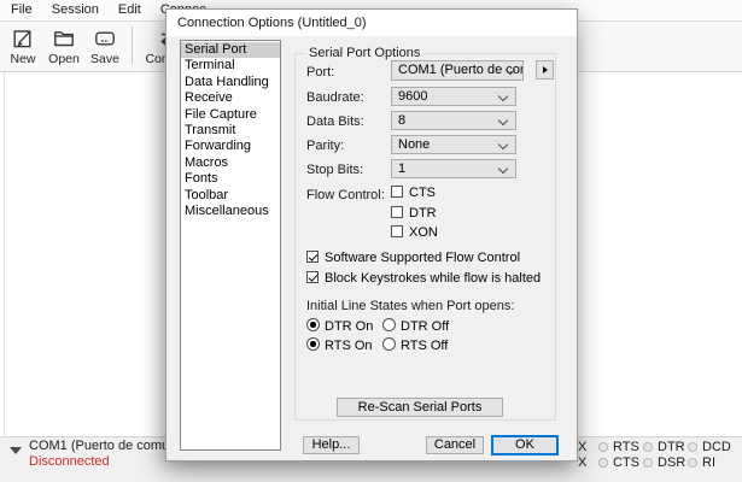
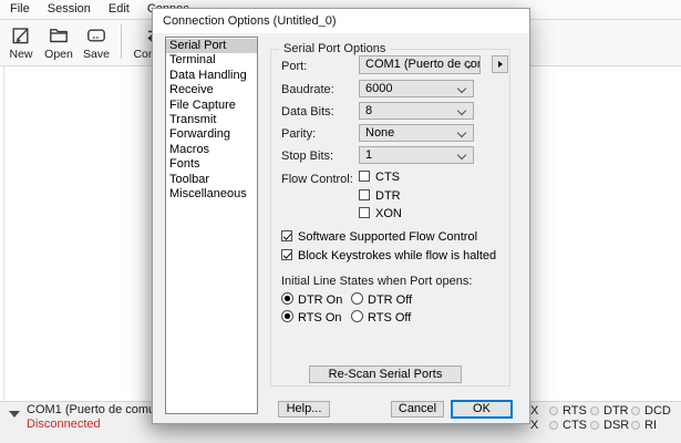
  File
  Session
  Edit
  New
  Open
  Save
  Disconnected
  X
  RTS
  DTR
  DCD
  X
  CTS
  DSR
  RI
  Connection Options (Untitled_0)
  Serial Port
  Terminal
  Data Handling
  Receive
  File Capture
  Transmit
  Forwarding
  Macros
  Fonts
  Toolbar
  Miscellaneous
  Serial Port Options
  Port:
  COM1 (Puerto de co
  Baudrate:
- 9600
+ 6000
  Data Bits:
  8
  Parity:
  None
  Stop Bits:
  1
  Flow Control:
  CTS
  DTR
  XON
  Software Supported Flow Control
  Block Keystrokes while flow is halted
  Initial Line States when Port opens:
  DTR On
  DTR Off
  RTS On
  RTS Off
  Re-Scan Serial Ports
  Help...
  Cancel
  OK
